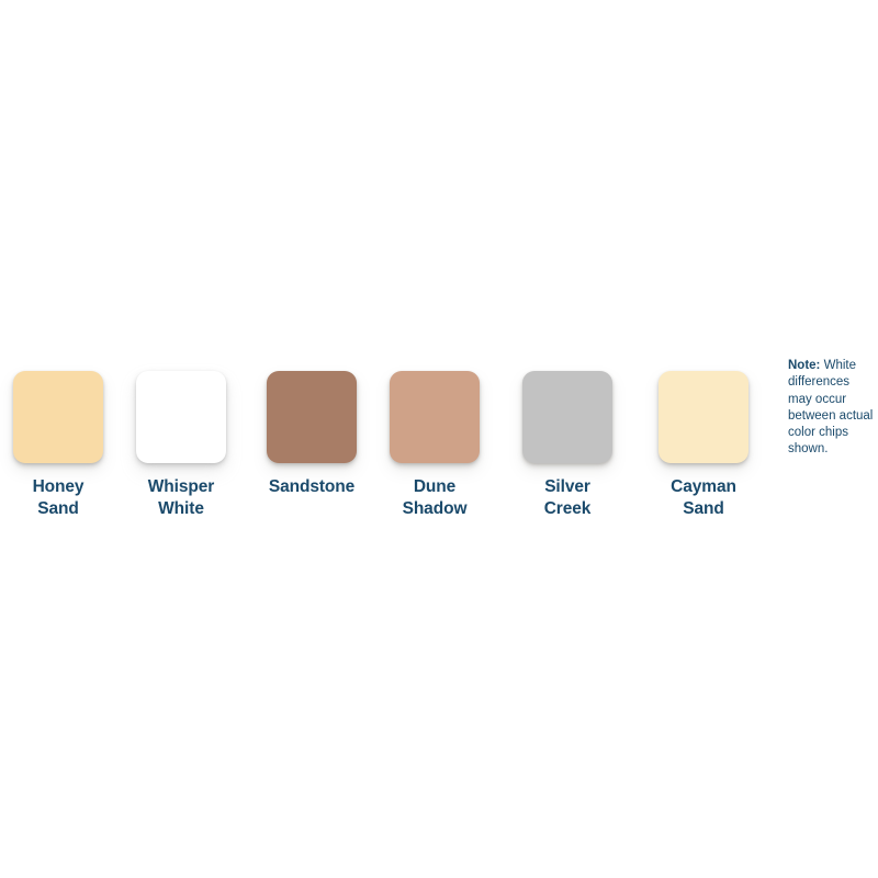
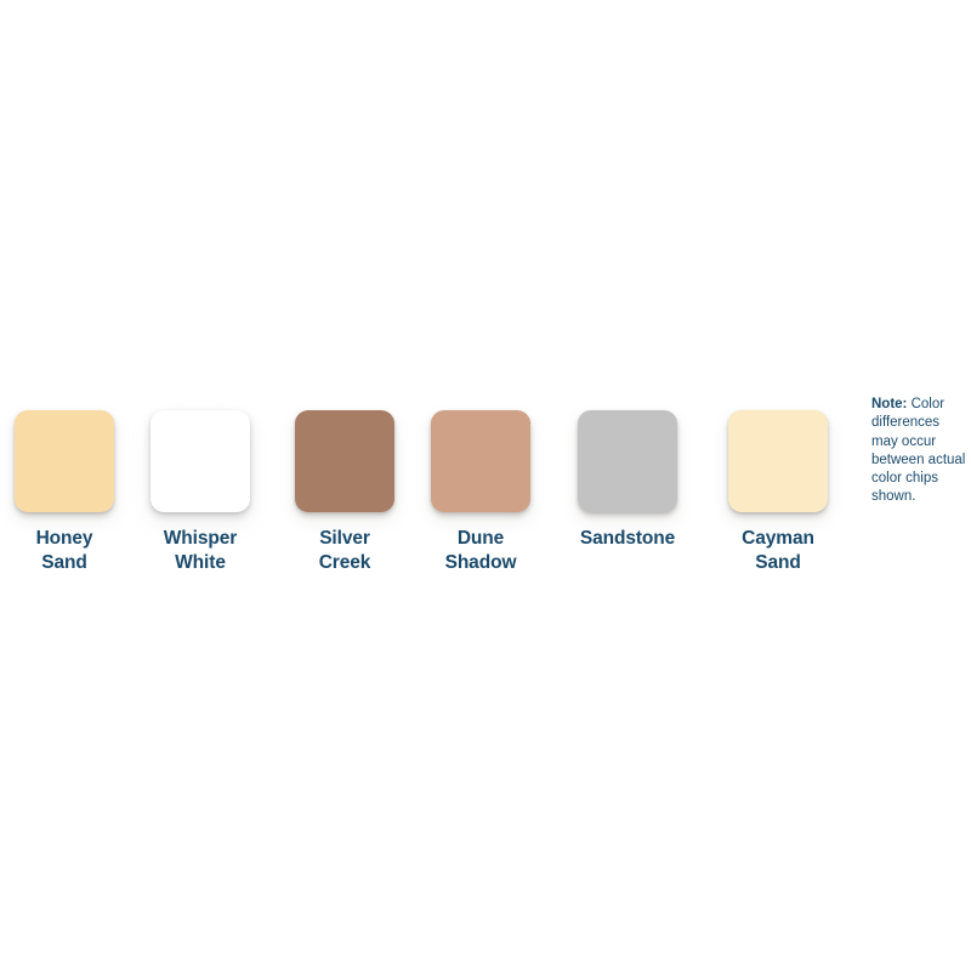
  Honey
  Sand
  Whisper
  White
- Sandstone
+ Silver Creek
  Dune
  Shadow
- Silver Creek
+ Sandstone
  Cayman
  Sand
- Note: White differences may occur between actual color chips shown.
+ Note: Color differences may occur between actual color chips shown.
